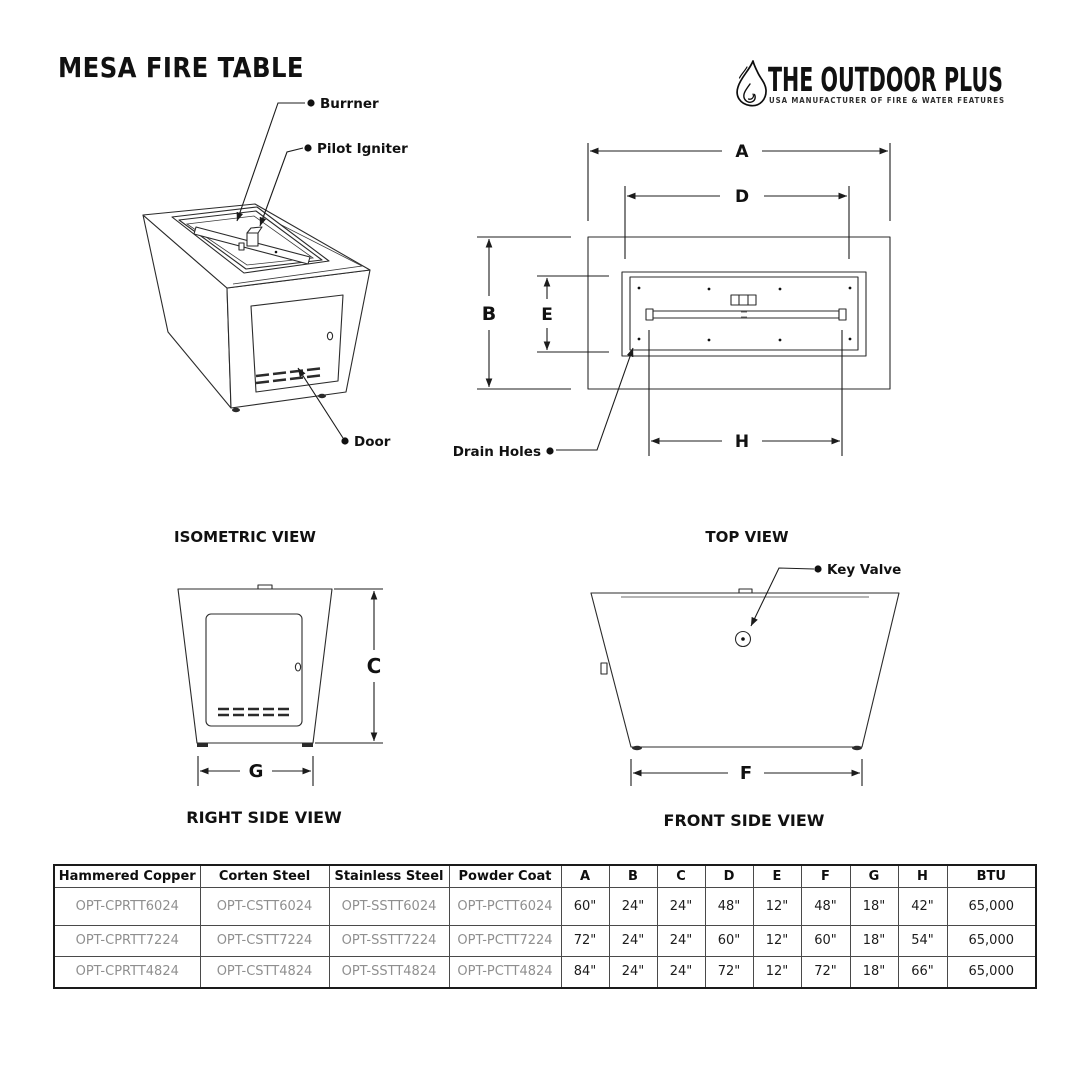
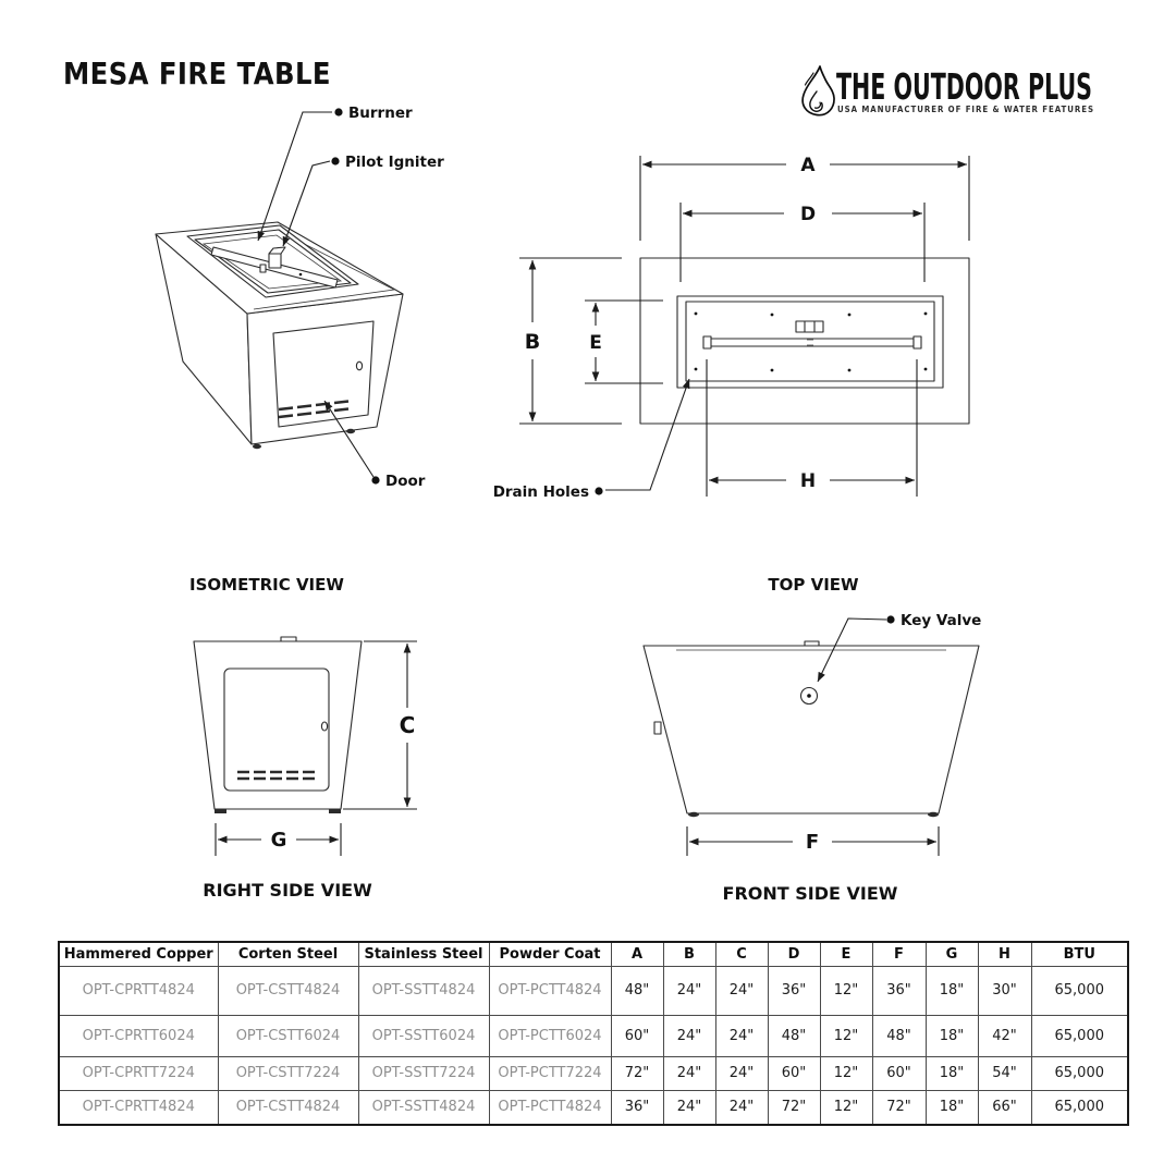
  MESA FIRE TABLE
  THE OUTDOOR PLUS
  USA MANUFACTURER OF FIRE & WATER FEATURES
  Burrner
  Pilot Igniter
  Door
  ISOMETRIC VIEW
  A
  D
  B
  E
  H
  Drain Holes
  TOP VIEW
  C
  G
  RIGHT SIDE VIEW
  Key Valve
  F
  FRONT SIDE VIEW
  Hammered Copper	Corten Steel	Stainless Steel	Powder Coat	A	B	C	D	E	F	G	H	BTU
+ OPT-CPRTT4824	OPT-CSTT4824	OPT-SSTT4824	OPT-PCTT4824	48"	24"	24"	36"	12"	36"	18"	30"	65,000
  OPT-CPRTT6024	OPT-CSTT6024	OPT-SSTT6024	OPT-PCTT6024	60"	24"	24"	48"	12"	48"	18"	42"	65,000
  OPT-CPRTT7224	OPT-CSTT7224	OPT-SSTT7224	OPT-PCTT7224	72"	24"	24"	60"	12"	60"	18"	54"	65,000
- OPT-CPRTT4824	OPT-CSTT4824	OPT-SSTT4824	OPT-PCTT4824	84"	24"	24"	72"	12"	72"	18"	66"	65,000
+ OPT-CPRTT4824	OPT-CSTT4824	OPT-SSTT4824	OPT-PCTT4824	36"	24"	24"	72"	12"	72"	18"	66"	65,000
